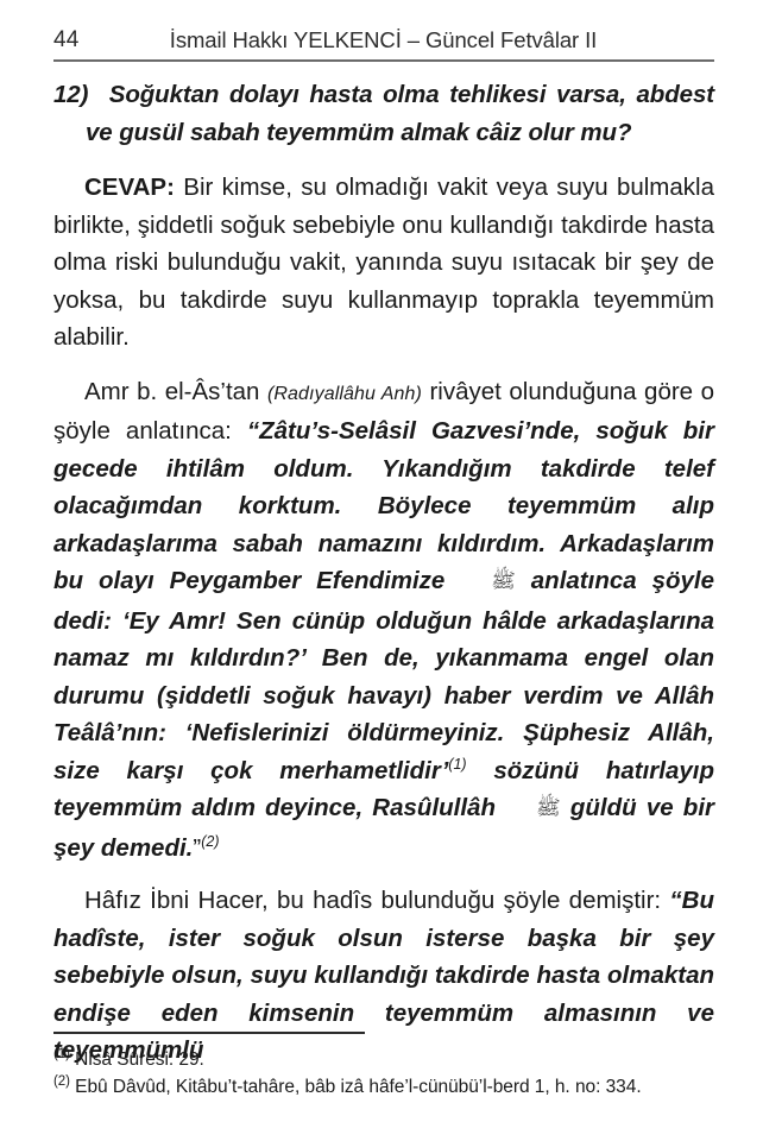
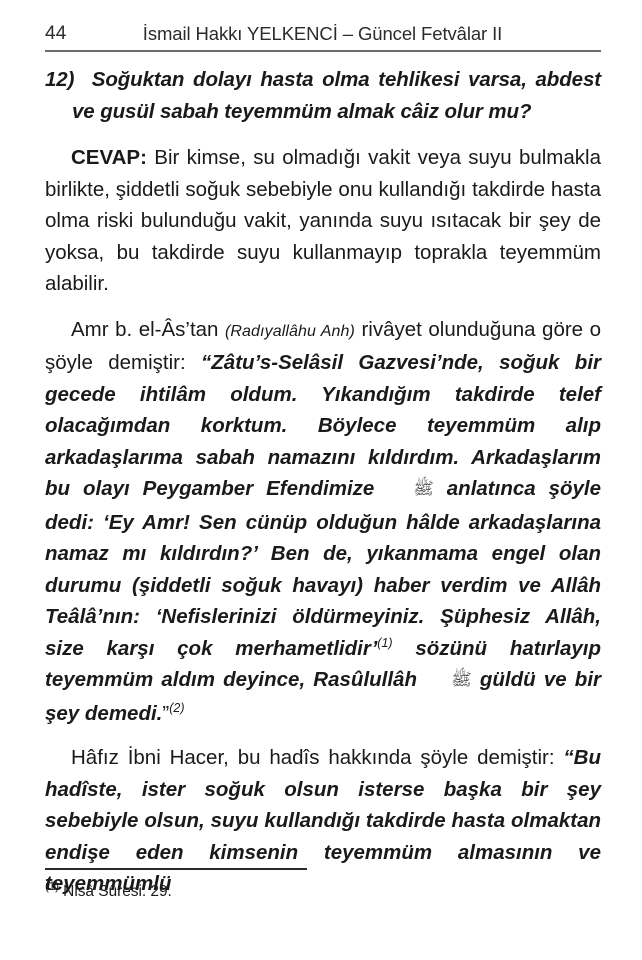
  44
  İsmail Hakkı YELKENCİ – Güncel Fetvâlar II
  12) Soğuktan dolayı hasta olma tehlikesi varsa, abdest ve gusül sabah teyemmüm almak câiz olur mu?
  CEVAP: Bir kimse, su olmadığı vakit veya suyu bulmakla birlikte, şiddetli soğuk sebebiyle onu kullandığı takdirde hasta olma riski bulunduğu vakit, yanında suyu ısıtacak bir şey de yoksa, bu takdirde suyu kullanmayıp toprakla teyemmüm alabilir.
- Amr b. el-Âs’tan (Radıyallâhu Anh) rivâyet olunduğuna göre o şöyle anlatınca: “Zâtu’s-Selâsil Gazvesi’nde, soğuk bir gecede ihtilâm oldum. Yıkandığım takdirde telef olacağımdan korktum. Böylece teyemmüm alıp arkadaşlarıma sabah namazını kıldırdım. Arkadaşlarım bu olayı Peygamber Efendimize ﷺ anlatınca şöyle dedi: ‘Ey Amr! Sen cünüp olduğun hâlde arkadaşlarına namaz mı kıldırdın?’ Ben de, yıkanmama engel olan durumu (şiddetli soğuk havayı) haber verdim ve Allâh Teâlâ’nın: ‘Nefislerinizi öldürmeyiniz. Şüphesiz Allâh, size karşı çok merhametlidir’(1) sözünü hatırlayıp teyemmüm aldım deyince, Rasûlullâh ﷺ güldü ve bir şey demedi.”(2)
+ Amr b. el-Âs’tan (Radıyallâhu Anh) rivâyet olunduğuna göre o şöyle demiştir: “Zâtu’s-Selâsil Gazvesi’nde, soğuk bir gecede ihtilâm oldum. Yıkandığım takdirde telef olacağımdan korktum. Böylece teyemmüm alıp arkadaşlarıma sabah namazını kıldırdım. Arkadaşlarım bu olayı Peygamber Efendimize ﷺ anlatınca şöyle dedi: ‘Ey Amr! Sen cünüp olduğun hâlde arkadaşlarına namaz mı kıldırdın?’ Ben de, yıkanmama engel olan durumu (şiddetli soğuk havayı) haber verdim ve Allâh Teâlâ’nın: ‘Nefislerinizi öldürmeyiniz. Şüphesiz Allâh, size karşı çok merhametlidir’(1) sözünü hatırlayıp teyemmüm aldım deyince, Rasûlullâh ﷺ güldü ve bir şey demedi.”(2)
- Hâfız İbni Hacer, bu hadîs bulunduğu şöyle demiştir: “Bu hadîste, ister soğuk olsun isterse başka bir şey sebebiyle olsun, suyu kullandığı takdirde hasta olmaktan endişe eden kimsenin teyemmüm almasının ve teyemmümlü
+ Hâfız İbni Hacer, bu hadîs hakkında şöyle demiştir: “Bu hadîste, ister soğuk olsun isterse başka bir şey sebebiyle olsun, suyu kullandığı takdirde hasta olmaktan endişe eden kimsenin teyemmüm almasının ve teyemmümlü
  (1) Nisâ Sûresi: 29.
- (2) Ebû Dâvûd, Kitâbu’t-tahâre, bâb izâ hâfe’l-cünübü’l-berd 1, h. no: 334.
